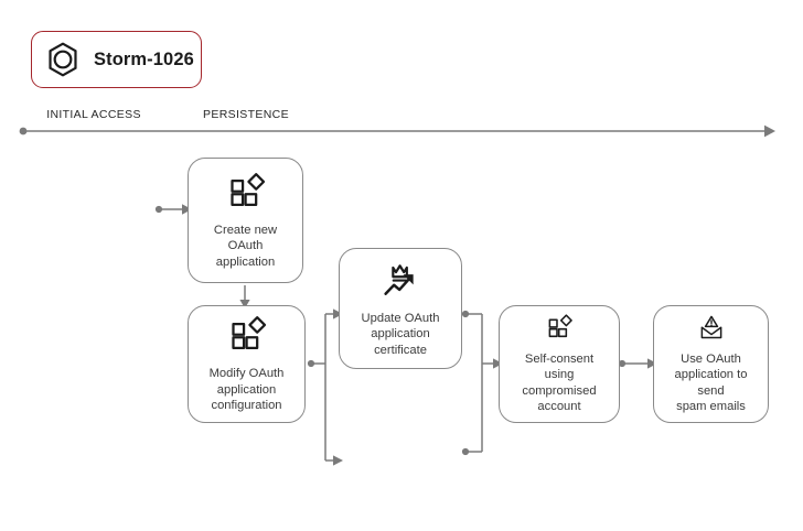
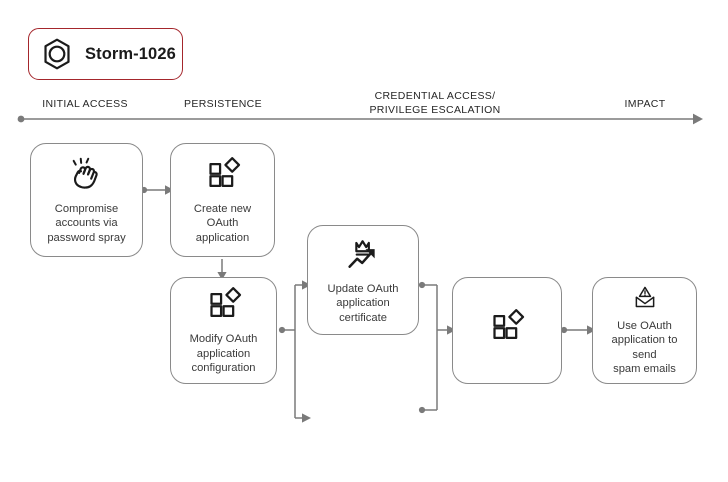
  Storm-1026
  INITIAL ACCESS
  PERSISTENCE
+ CREDENTIAL ACCESS/
+ PRIVILEGE ESCALATION
+ IMPACT
+ Compromise
+ accounts via
+ password spray
  Create new OAuth
  application
  Modify OAuth
  application
  configuration
  Update OAuth
  application
  certificate
- Self-consent using
- compromised
- account
  Use OAuth
  application to send
  spam emails
